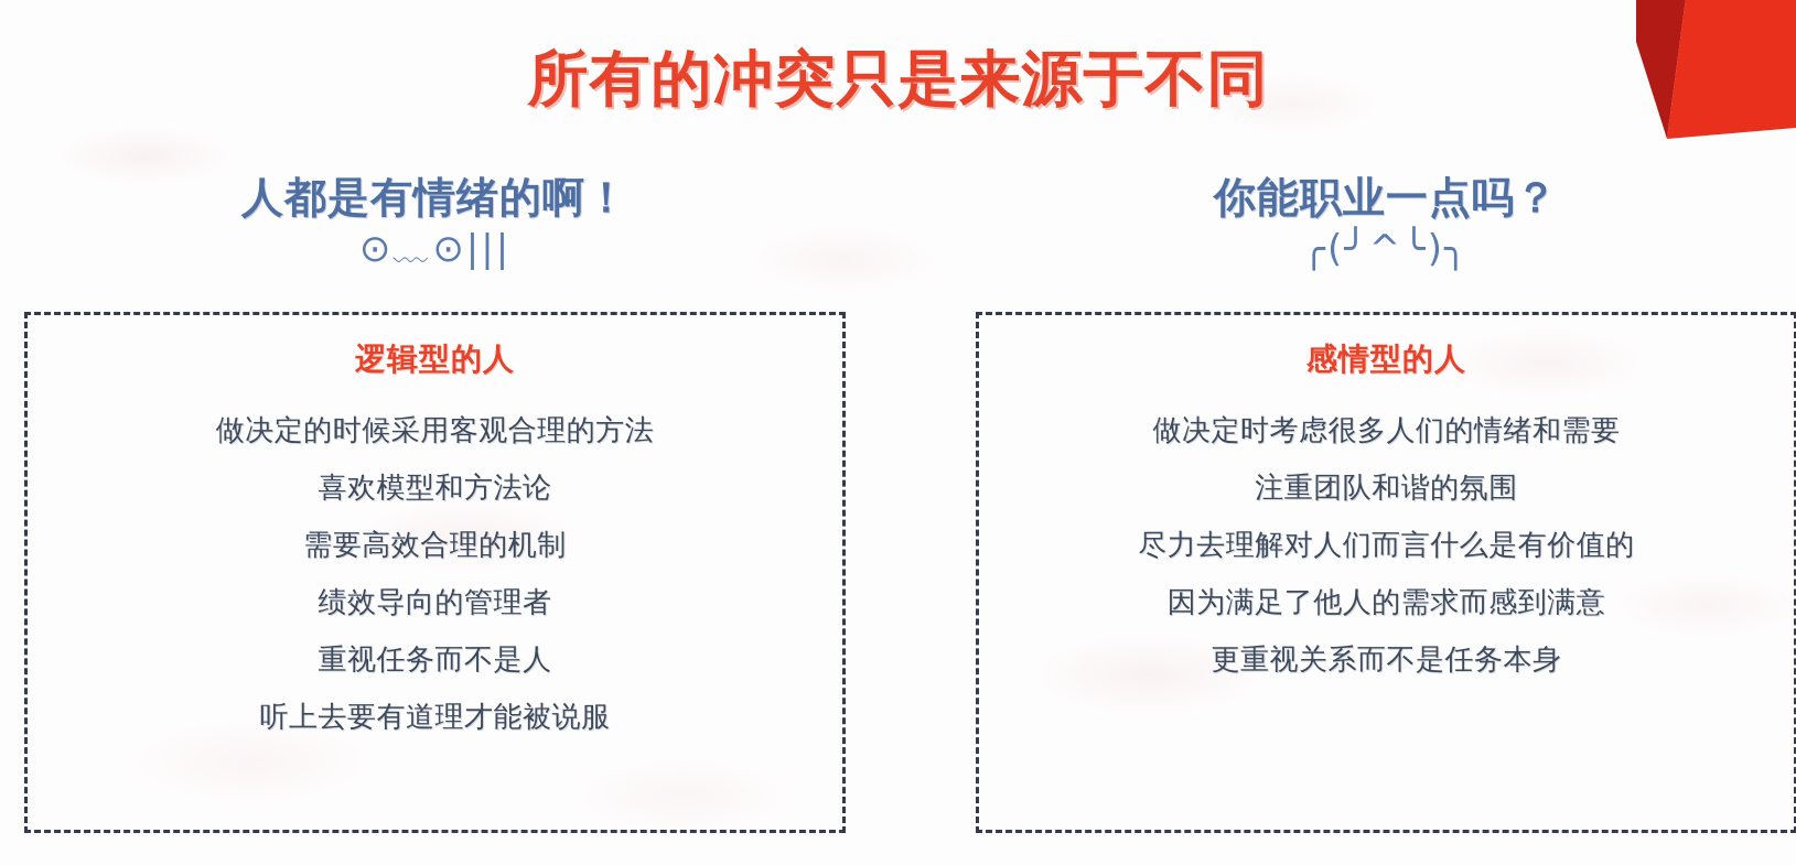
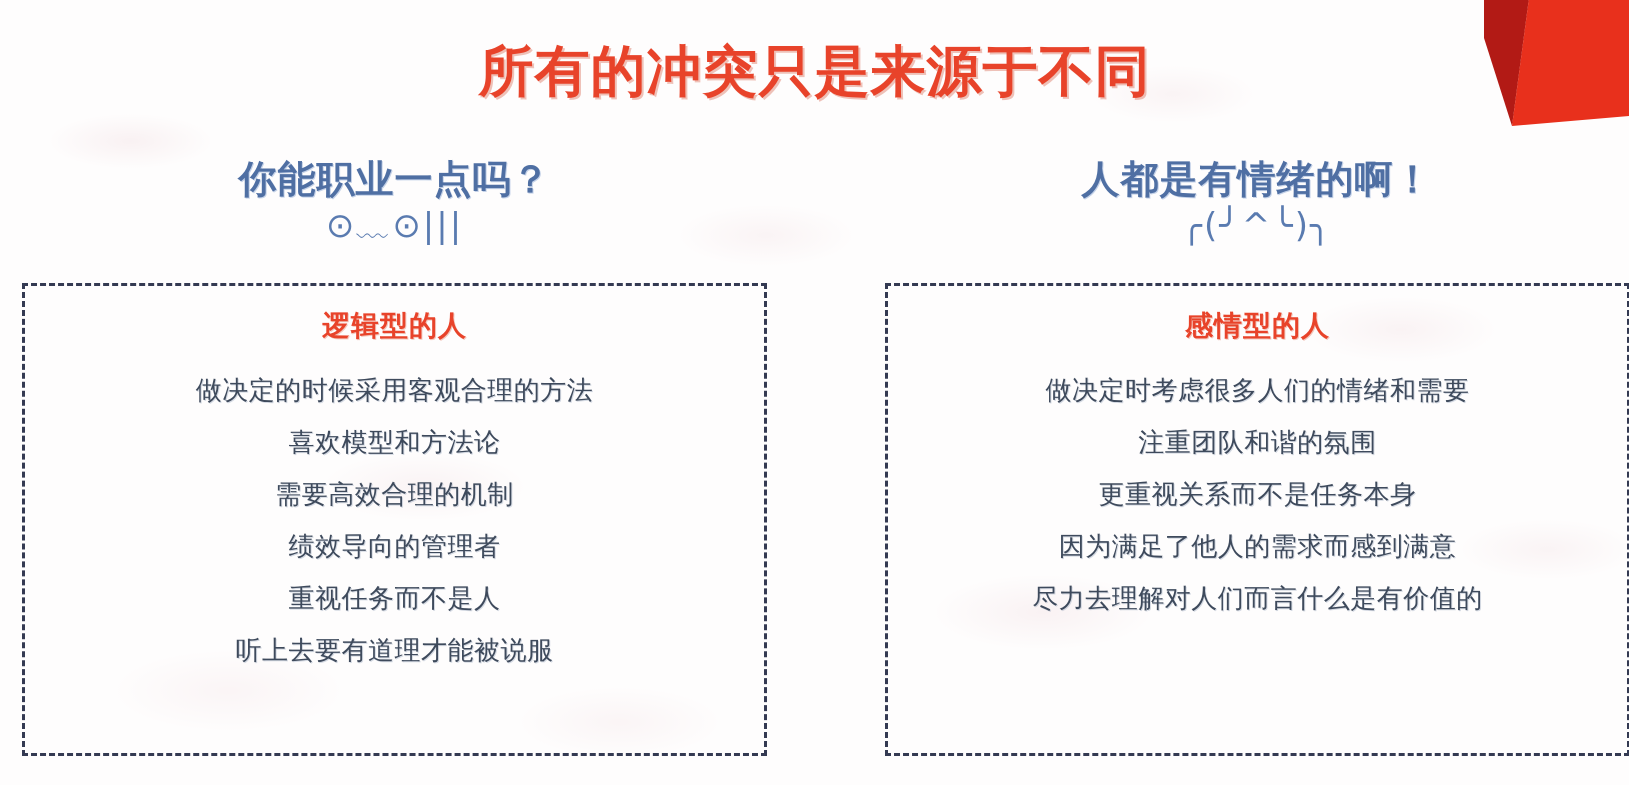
  所有的冲突只是来源于不同
- 人都是有情绪的啊！
+ 你能职业一点吗？
  ⊙﹏⊙|||
  逻辑型的人
  做决定的时候采用客观合理的方法
  喜欢模型和方法论
  需要高效合理的机制
  绩效导向的管理者
  重视任务而不是人
  听上去要有道理才能被说服
- 你能职业一点吗？
+ 人都是有情绪的啊！
  ╭(╯^╰)╮
  感情型的人
  做决定时考虑很多人们的情绪和需要
  注重团队和谐的氛围
- 尽力去理解对人们而言什么是有价值的
+ 更重视关系而不是任务本身
  因为满足了他人的需求而感到满意
- 更重视关系而不是任务本身
+ 尽力去理解对人们而言什么是有价值的
